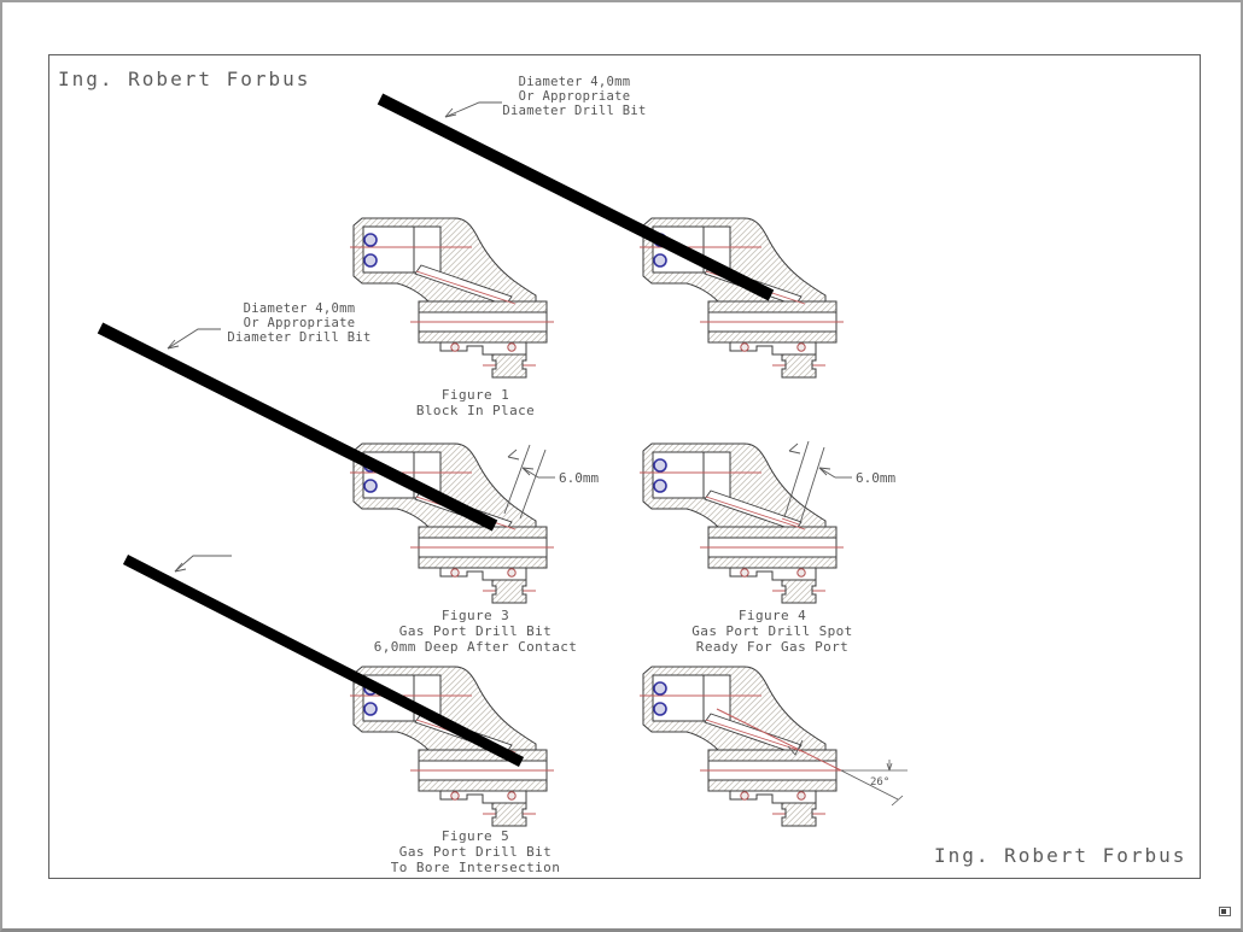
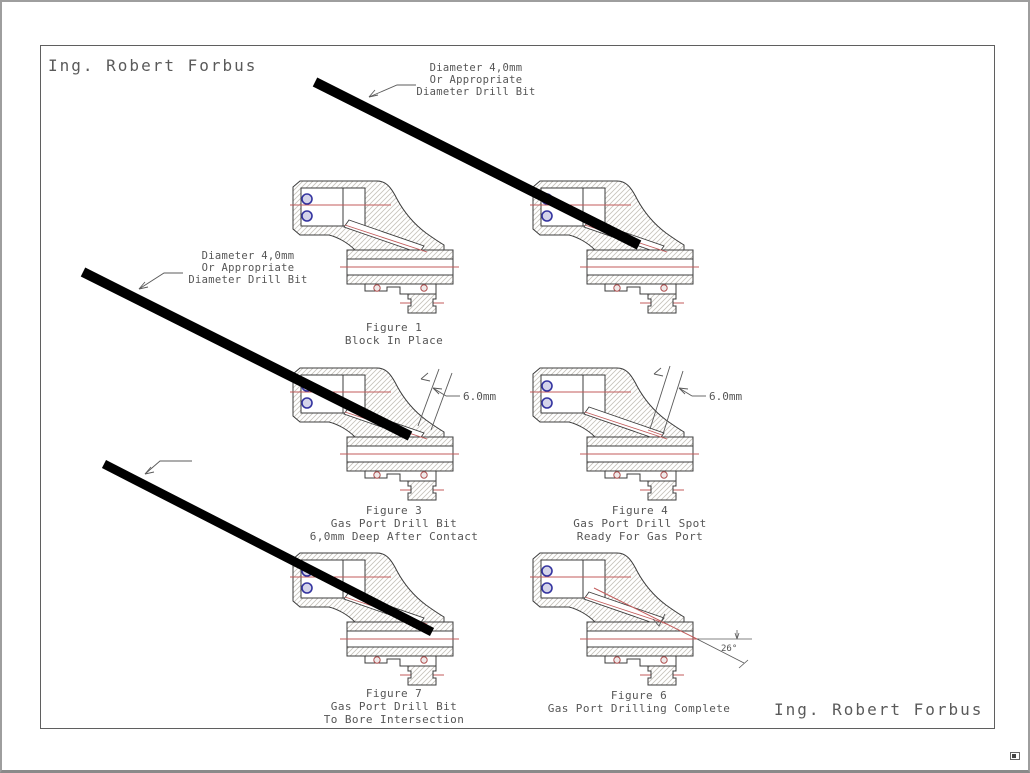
  Ing. Robert Forbus
  Ing. Robert Forbus
  6.0mm
  6.0mm
  26°
  Diameter 4,0mm
  Or Appropriate
  Diameter Drill Bit
  Diameter 4,0mm
  Or Appropriate
  Diameter Drill Bit
  Figure 1
  Block In Place
  Figure 3
  Gas Port Drill Bit
  6,0mm Deep After Contact
  Figure 4
  Gas Port Drill Spot
  Ready For Gas Port
- Figure 5
+ Figure 7
  Gas Port Drill Bit
  To Bore Intersection
+ Figure 6
+ Gas Port Drilling Complete
